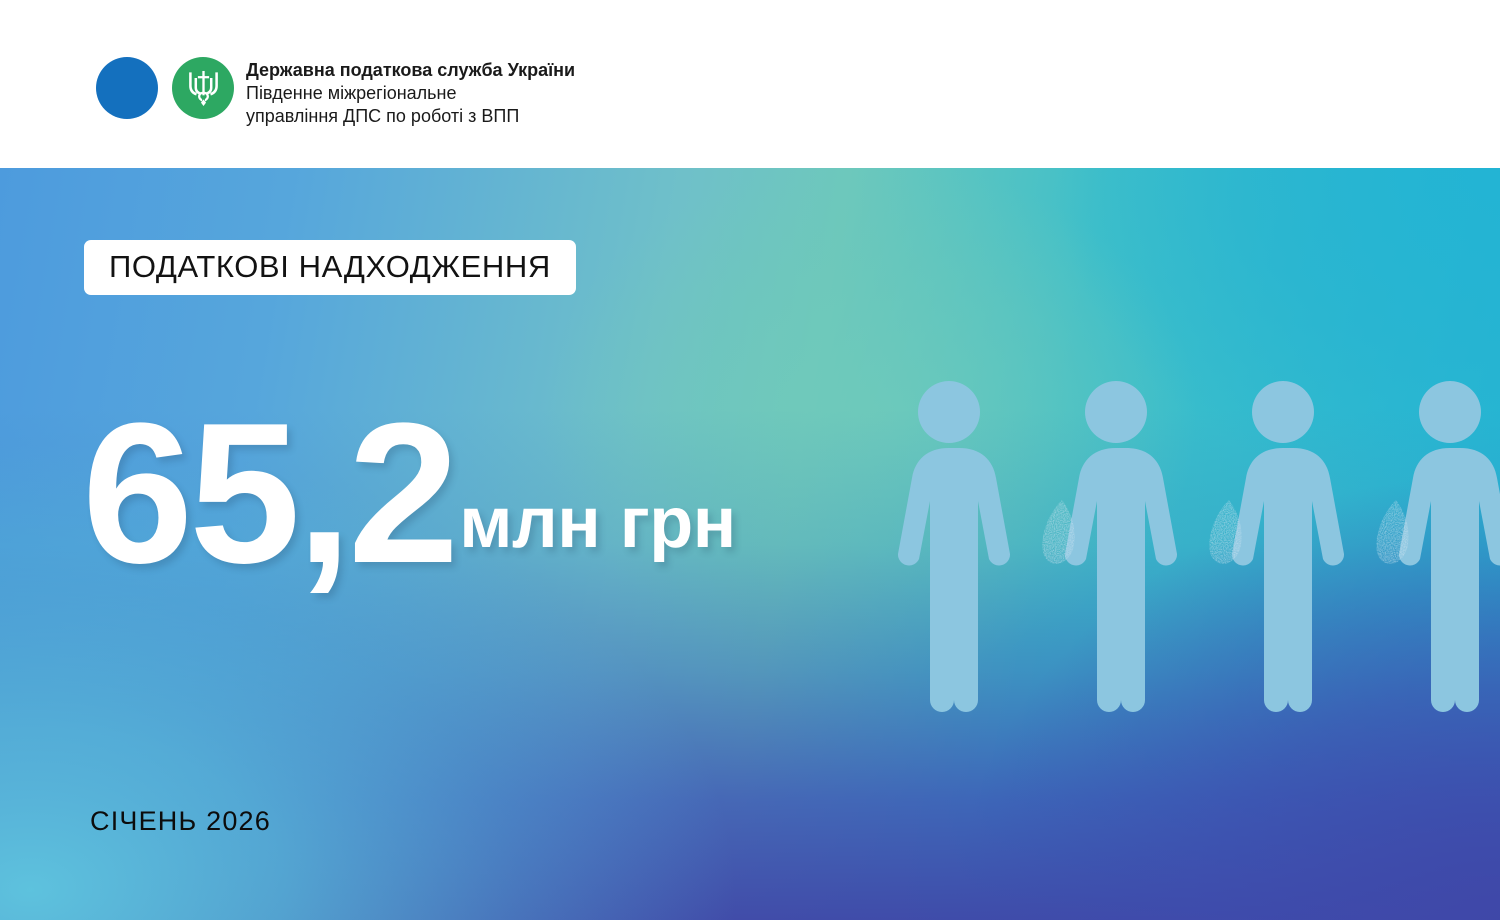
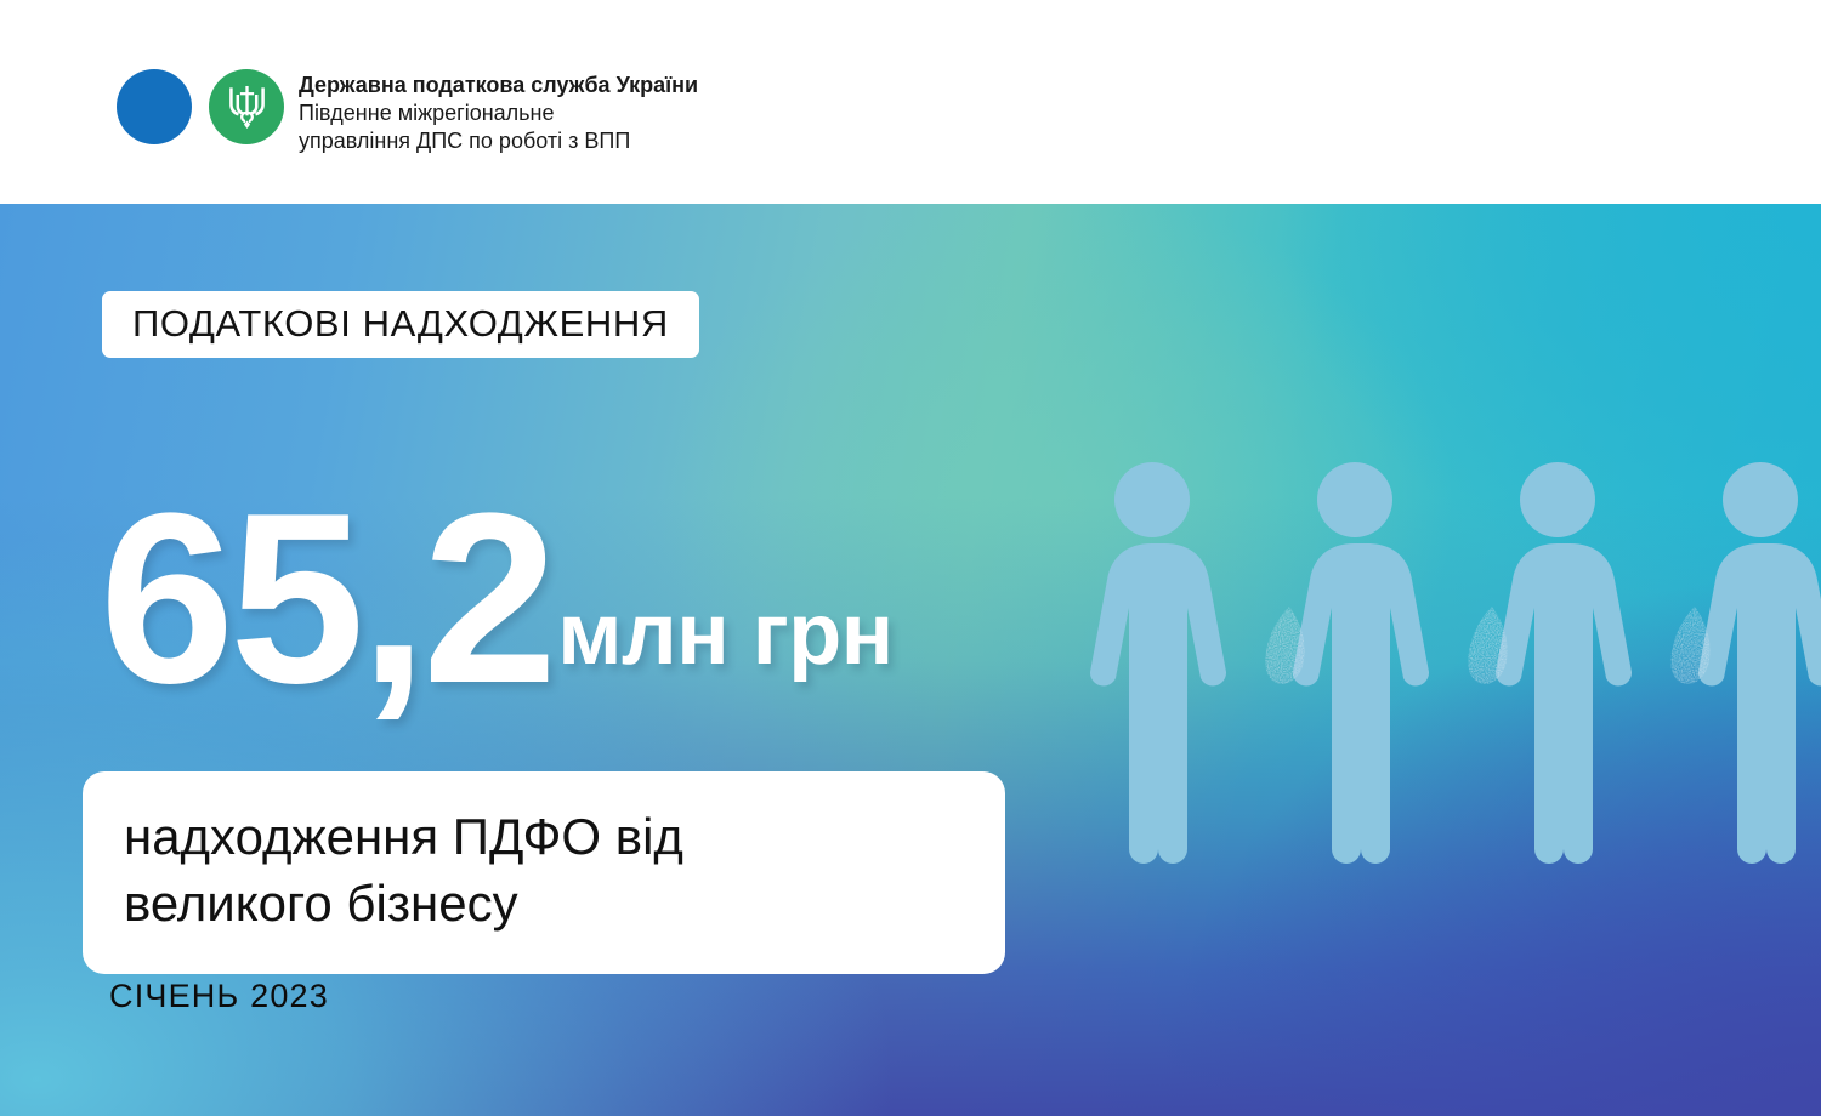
  Державна податкова служба України
  Південне міжрегіональне
  управління ДПС по роботі з ВПП
  ПОДАТКОВІ НАДХОДЖЕННЯ
  65,2
  млн грн
+ надходження ПДФО від
+ великого бізнесу
- СІЧЕНЬ 2026
+ СІЧЕНЬ 2023
